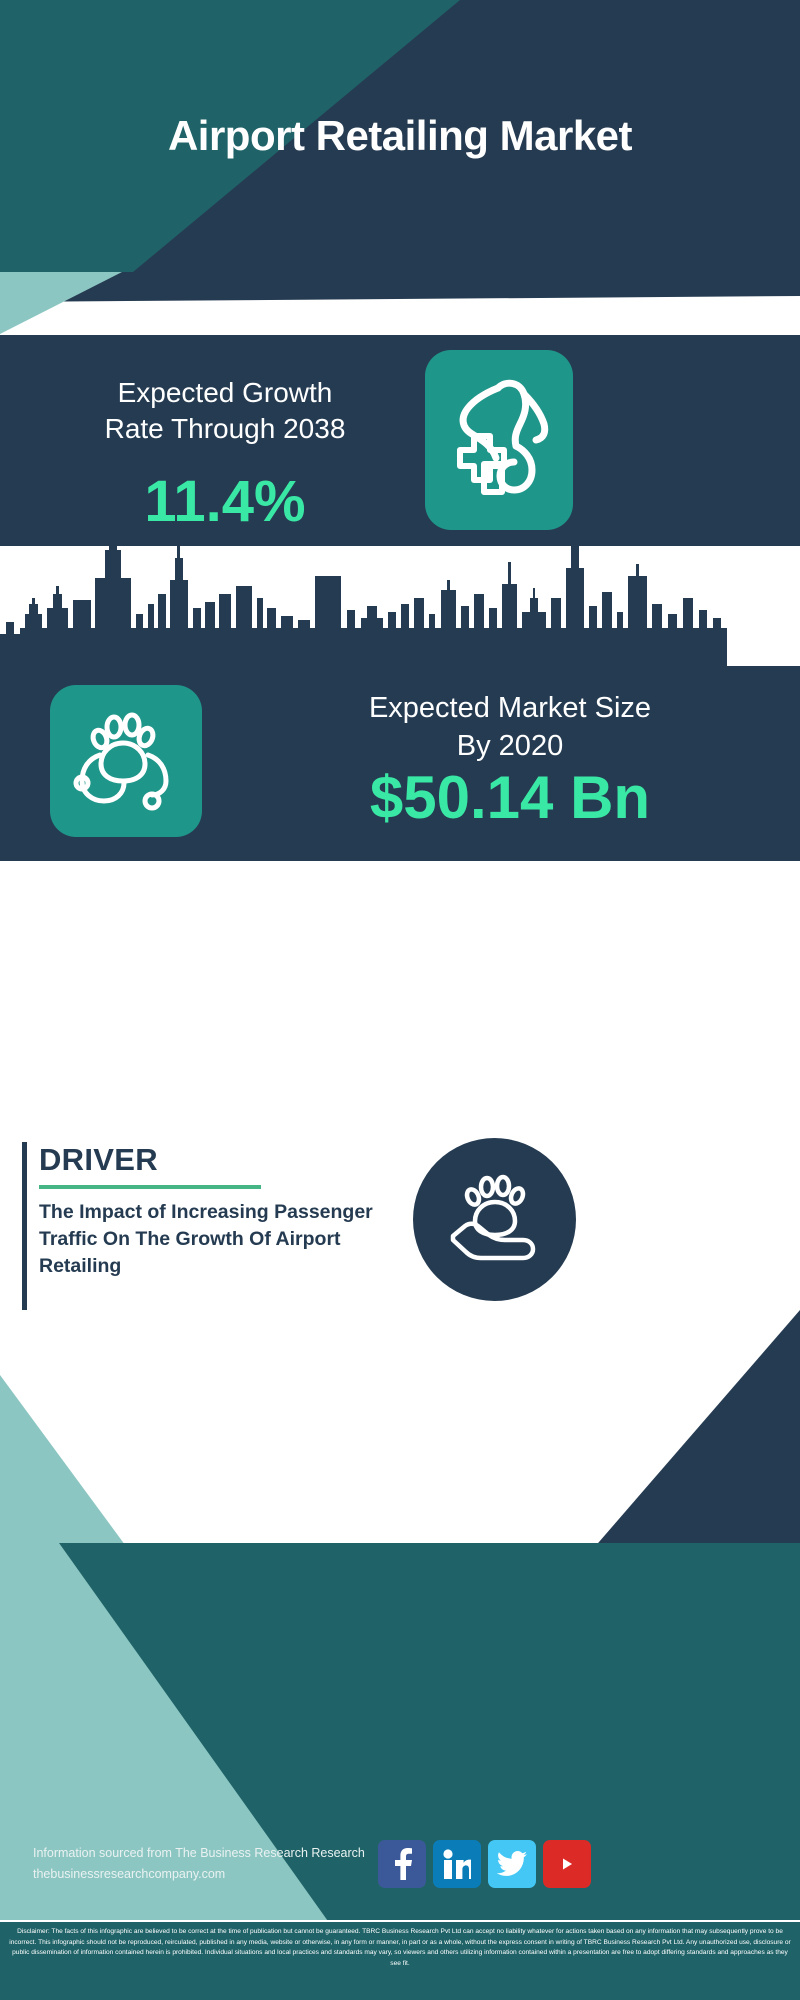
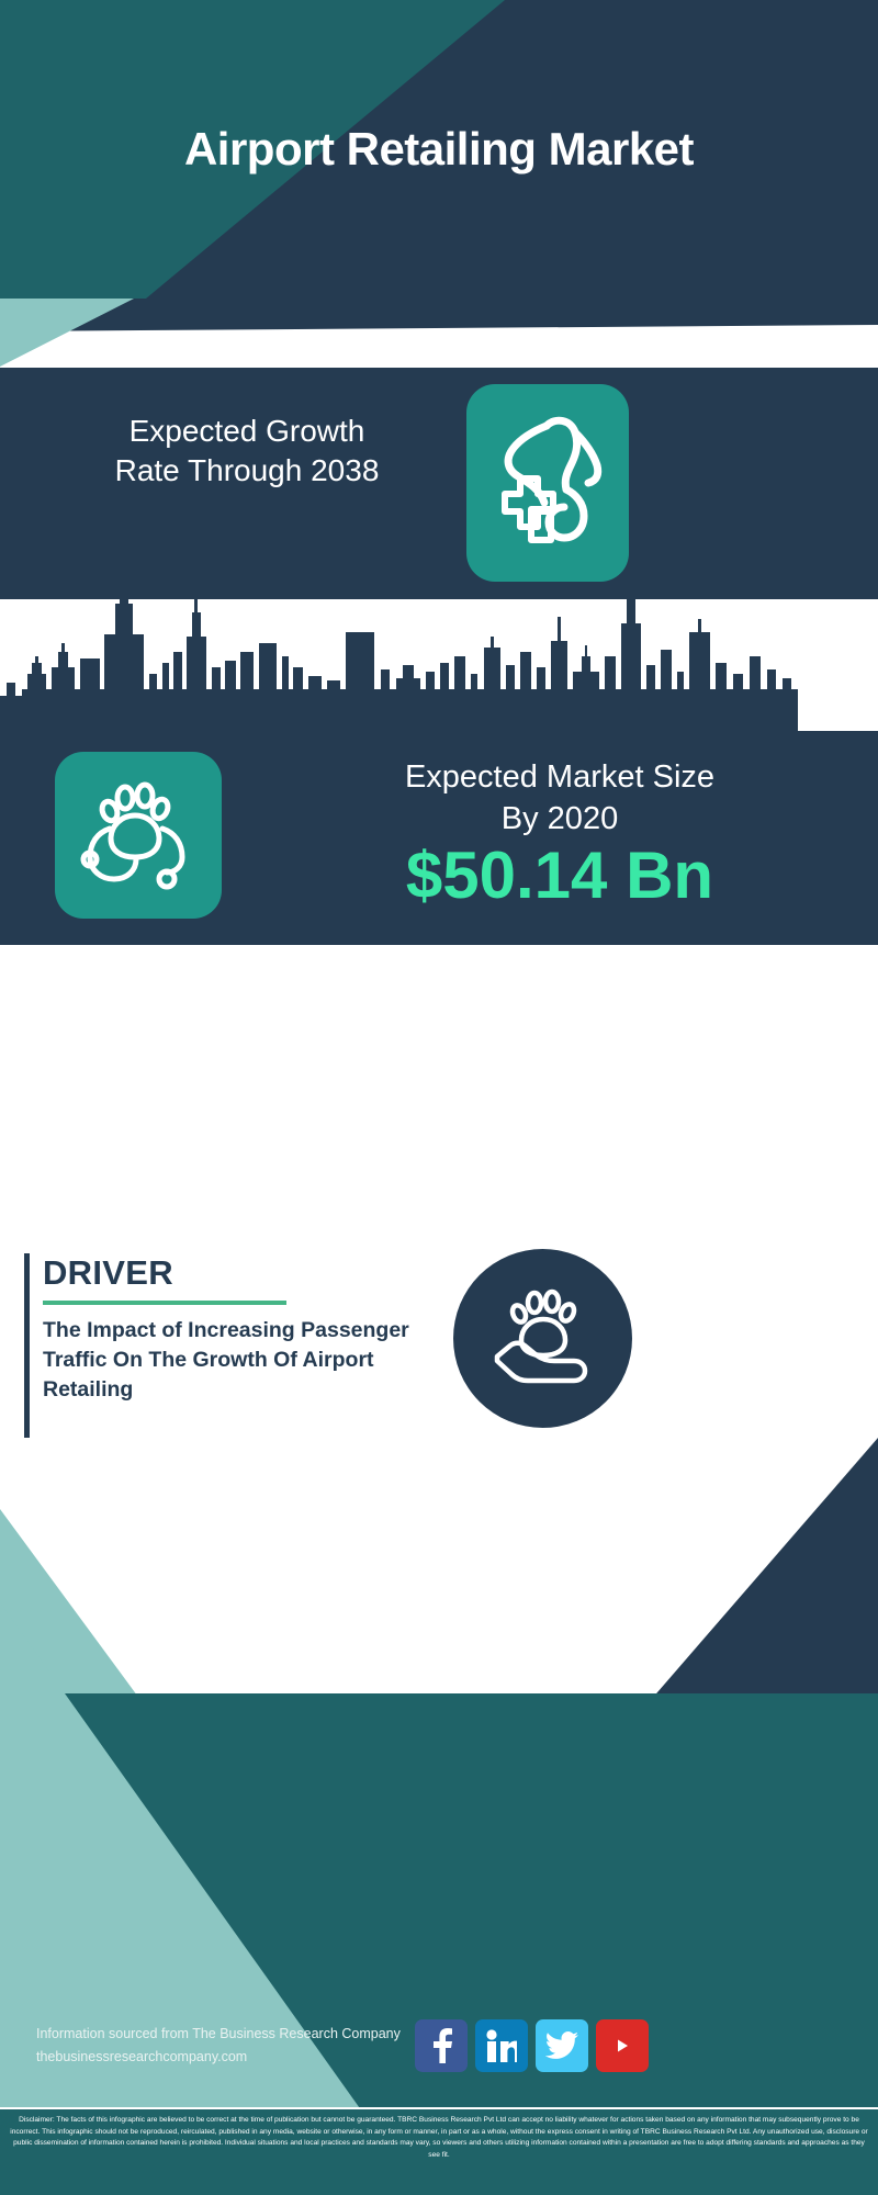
  Airport Retailing Market
  Expected Growth
  Rate Through 2038
- 11.4%
  Expected Market Size
  By 2020
  $50.14 Bn
  DRIVER
  The Impact of Increasing Passenger Traffic On The Growth Of Airport Retailing
- Information sourced from The Business Research Research
+ Information sourced from The Business Research Company
  thebusinessresearchcompany.com
